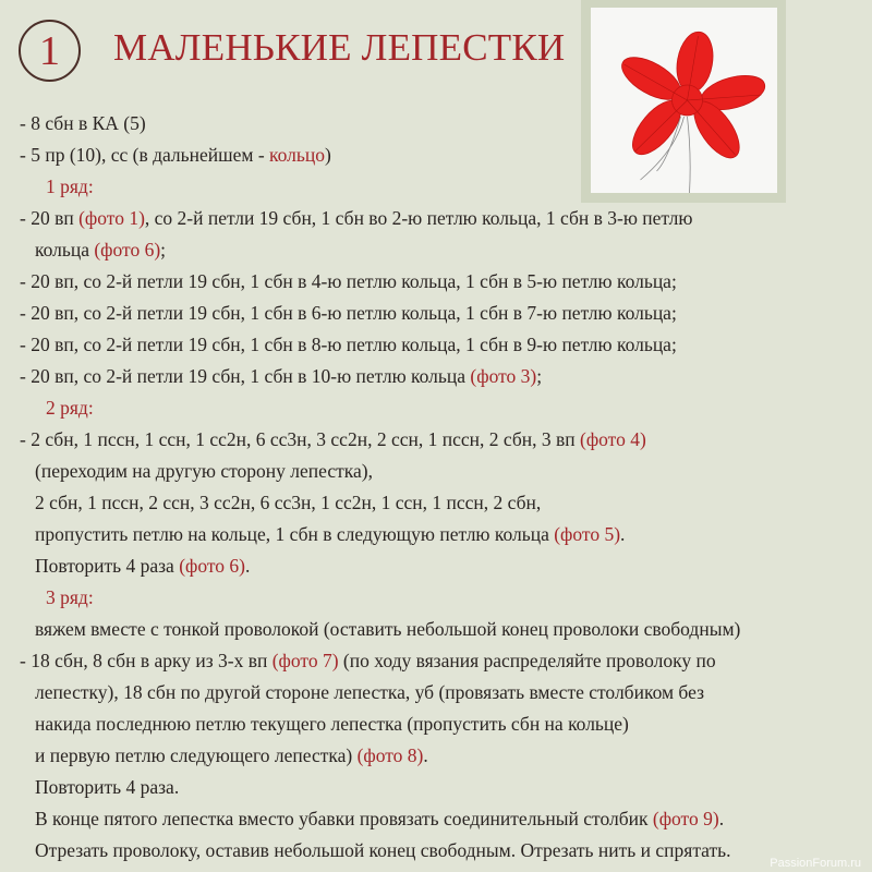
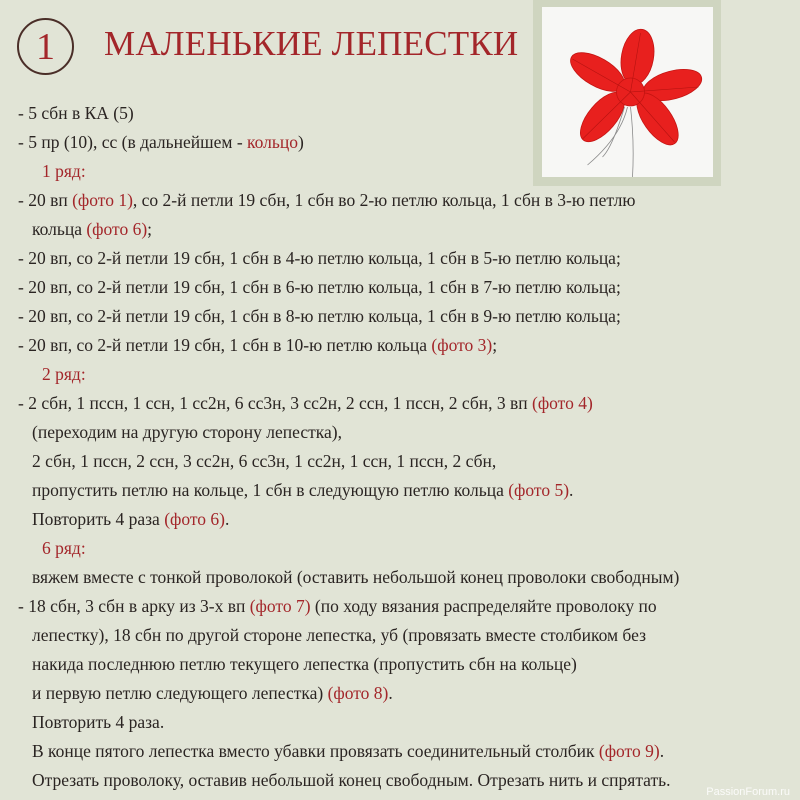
  1
  МАЛЕНЬКИЕ ЛЕПЕСТКИ
- - 8 сбн в КА (5)
+ - 5 сбн в КА (5)
  - 5 пр (10), сс (в дальнейшем - кольцо)
  1 ряд:
  - 20 вп (фото 1), со 2-й петли 19 сбн, 1 сбн во 2-ю петлю кольца, 1 сбн в 3-ю петлю
  кольца (фото 6);
  - 20 вп, со 2-й петли 19 сбн, 1 сбн в 4-ю петлю кольца, 1 сбн в 5-ю петлю кольца;
  - 20 вп, со 2-й петли 19 сбн, 1 сбн в 6-ю петлю кольца, 1 сбн в 7-ю петлю кольца;
  - 20 вп, со 2-й петли 19 сбн, 1 сбн в 8-ю петлю кольца, 1 сбн в 9-ю петлю кольца;
  - 20 вп, со 2-й петли 19 сбн, 1 сбн в 10-ю петлю кольца (фото 3);
  2 ряд:
  - 2 сбн, 1 пссн, 1 ссн, 1 сс2н, 6 сс3н, 3 сс2н, 2 ссн, 1 пссн, 2 сбн, 3 вп (фото 4)
  (переходим на другую сторону лепестка),
  2 сбн, 1 пссн, 2 ссн, 3 сс2н, 6 сс3н, 1 сс2н, 1 ссн, 1 пссн, 2 сбн,
  пропустить петлю на кольце, 1 сбн в следующую петлю кольца (фото 5).
  Повторить 4 раза (фото 6).
- 3 ряд:
+ 6 ряд:
  вяжем вместе с тонкой проволокой (оставить небольшой конец проволоки свободным)
- - 18 сбн, 8 сбн в арку из 3-х вп (фото 7) (по ходу вязания распределяйте проволоку по
+ - 18 сбн, 3 сбн в арку из 3-х вп (фото 7) (по ходу вязания распределяйте проволоку по
  лепестку), 18 сбн по другой стороне лепестка, уб (провязать вместе столбиком без
  накида последнюю петлю текущего лепестка (пропустить сбн на кольце)
  и первую петлю следующего лепестка) (фото 8).
  Повторить 4 раза.
  В конце пятого лепестка вместо убавки провязать соединительный столбик (фото 9).
  Отрезать проволоку, оставив небольшой конец свободным. Отрезать нить и спрятать.
  PassionForum.ru
